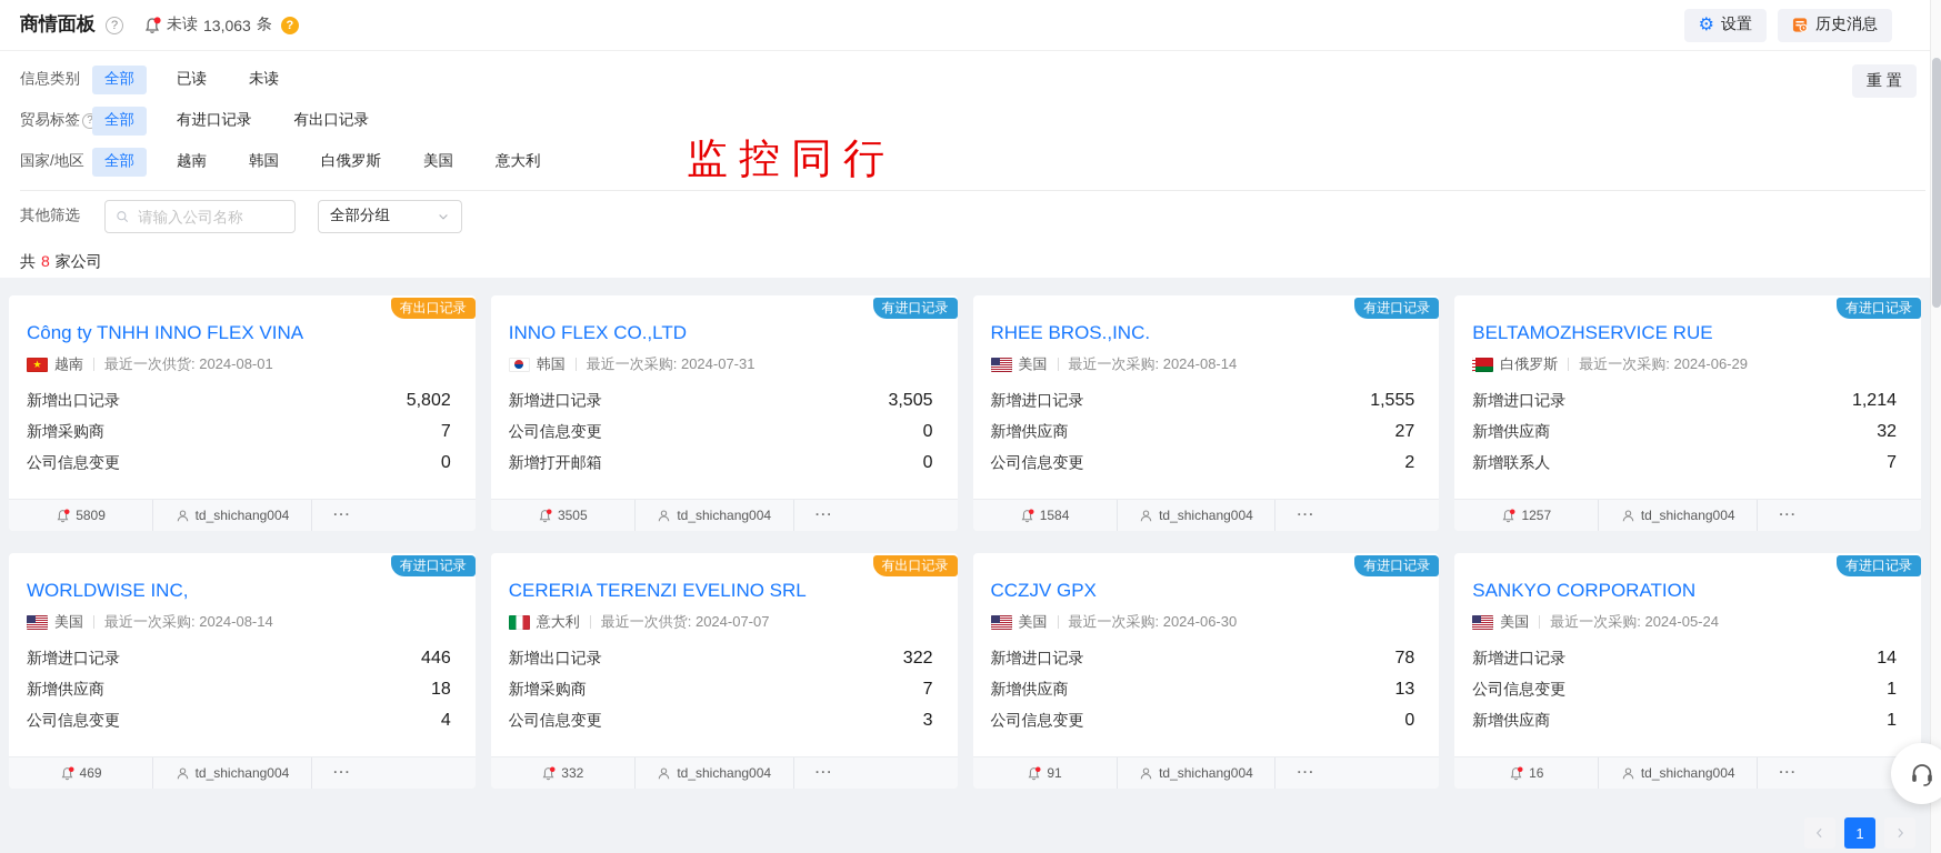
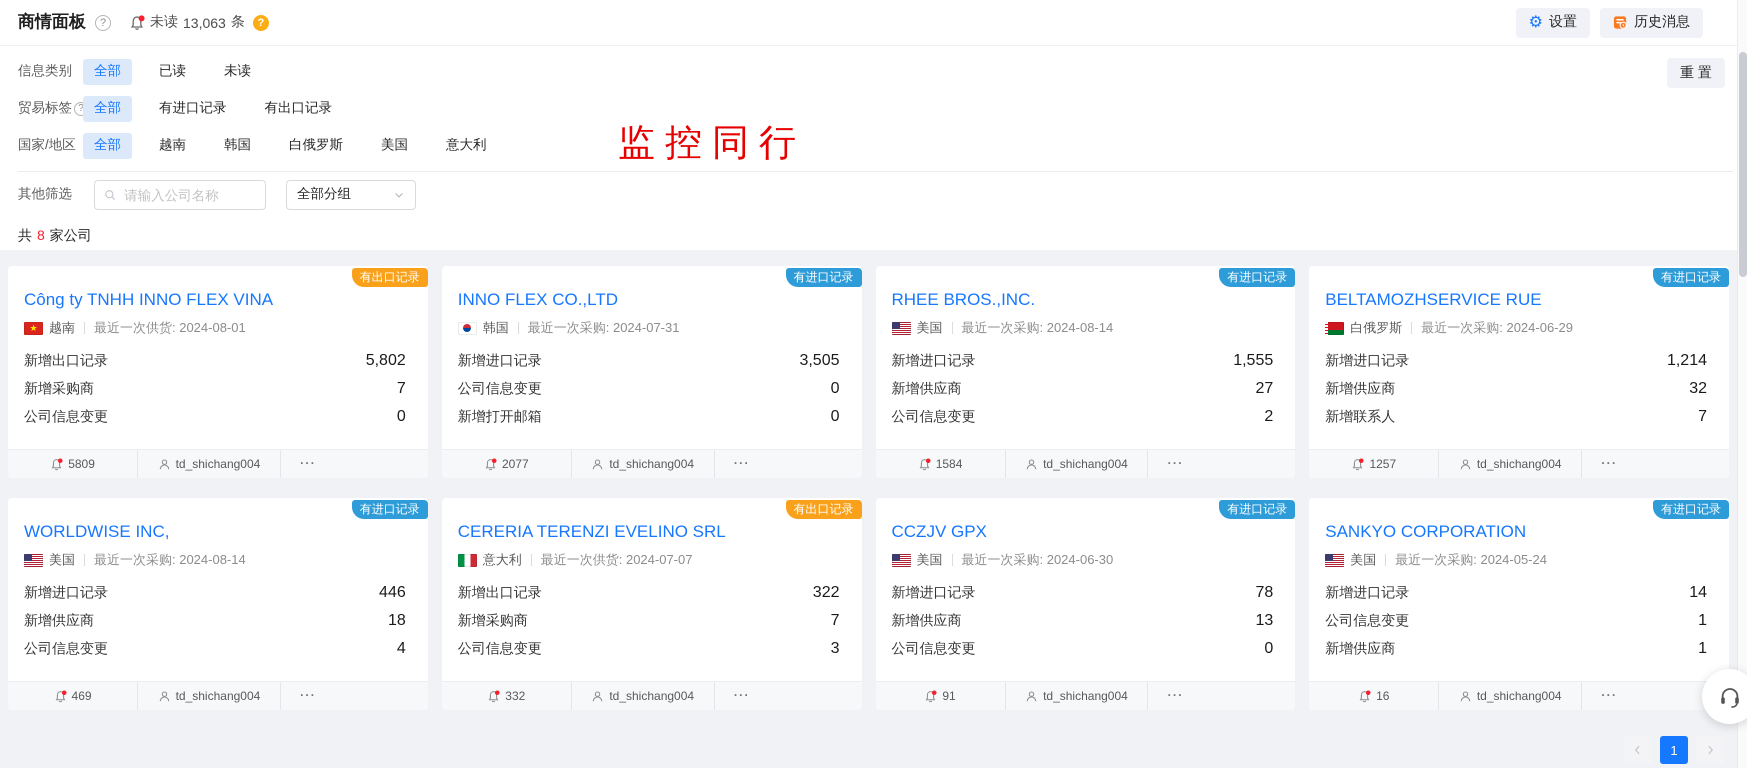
  商情面板
  ?
  未读
  13,063
  条
  ?
  ⚙
  设置
  历史消息
  信息类别
  全部
  已读
  未读
  贸易标签
  ?
  全部
  有进口记录
  有出口记录
  国家/地区
  全部
  越南
  韩国
  白俄罗斯
  美国
  意大利
  重 置
  其他筛选
  请输入公司名称
  全部分组
  共 8 家公司
  监控同行
  有出口记录
  Công ty TNHH INNO FLEX VINA
  越南
  最近一次供货: 2024-08-01
  新增出口记录
  5,802
  新增采购商
  7
  公司信息变更
  0
  5809
  td_shichang004
  ...
  有进口记录
  INNO FLEX CO.,LTD
  韩国
  最近一次采购: 2024-07-31
  新增进口记录
  3,505
  公司信息变更
  0
  新增打开邮箱
  0
- 3505
+ 2077
  td_shichang004
  ...
  有进口记录
  RHEE BROS.,INC.
  美国
  最近一次采购: 2024-08-14
  新增进口记录
  1,555
  新增供应商
  27
  公司信息变更
  2
  1584
  td_shichang004
  ...
  有进口记录
  BELTAMOZHSERVICE RUE
  白俄罗斯
  最近一次采购: 2024-06-29
  新增进口记录
  1,214
  新增供应商
  32
  新增联系人
  7
  1257
  td_shichang004
  ...
  有进口记录
  WORLDWISE INC,
  美国
  最近一次采购: 2024-08-14
  新增进口记录
  446
  新增供应商
  18
  公司信息变更
  4
  469
  td_shichang004
  ...
  有出口记录
  CERERIA TERENZI EVELINO SRL
  意大利
  最近一次供货: 2024-07-07
  新增出口记录
  322
  新增采购商
  7
  公司信息变更
  3
  332
  td_shichang004
  ...
  有进口记录
  CCZJV GPX
  美国
  最近一次采购: 2024-06-30
  新增进口记录
  78
  新增供应商
  13
  公司信息变更
  0
  91
  td_shichang004
  ...
  有进口记录
  SANKYO CORPORATION
  美国
  最近一次采购: 2024-05-24
  新增进口记录
  14
  公司信息变更
  1
  新增供应商
  1
  16
  td_shichang004
  ...
  1
